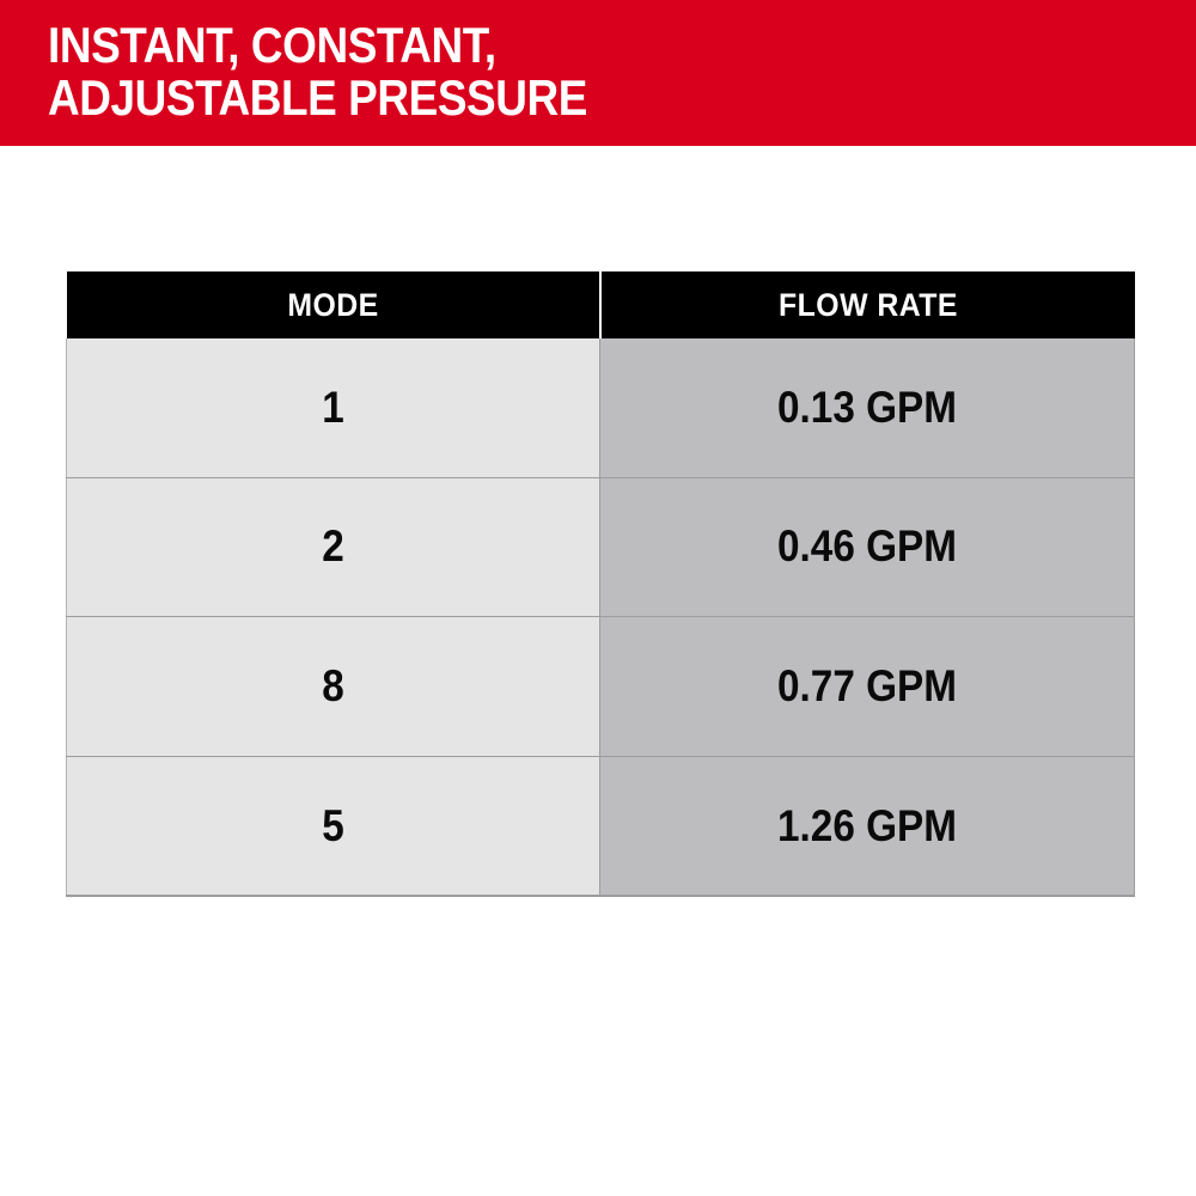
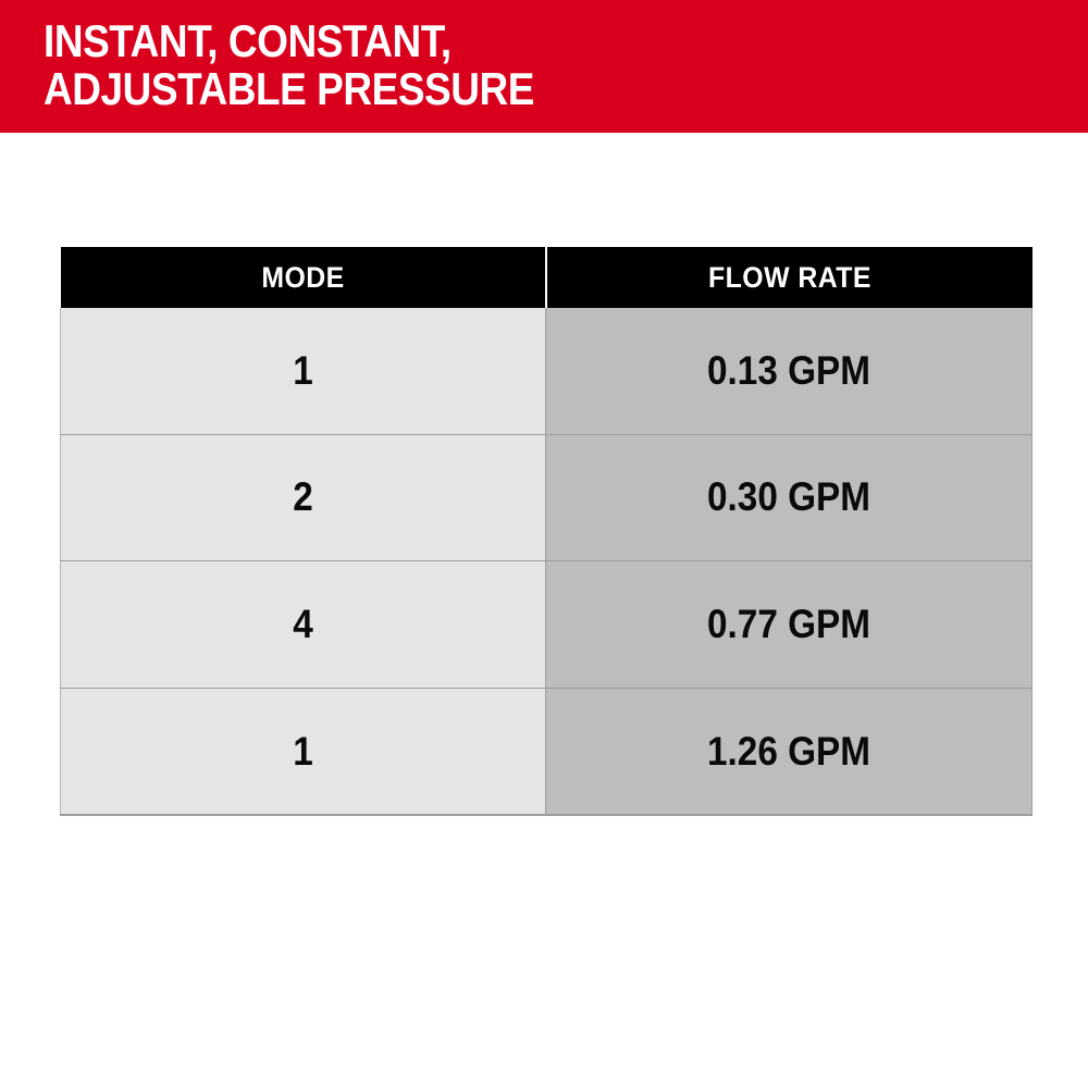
  INSTANT, CONSTANT,
  ADJUSTABLE PRESSURE
  MODE	FLOW RATE
  1	0.13 GPM
- 2	0.46 GPM
+ 2	0.30 GPM
- 8	0.77 GPM
+ 4	0.77 GPM
- 5	1.26 GPM
+ 1	1.26 GPM
